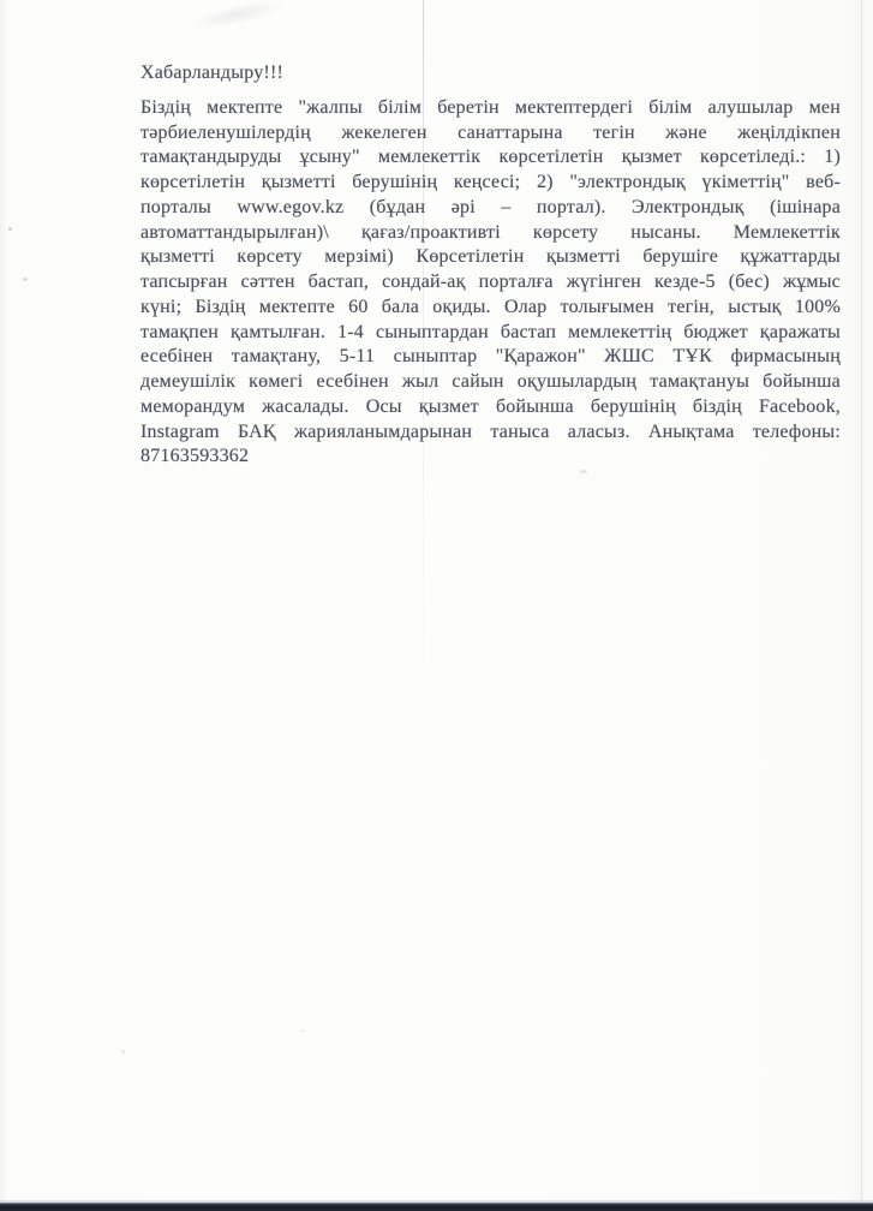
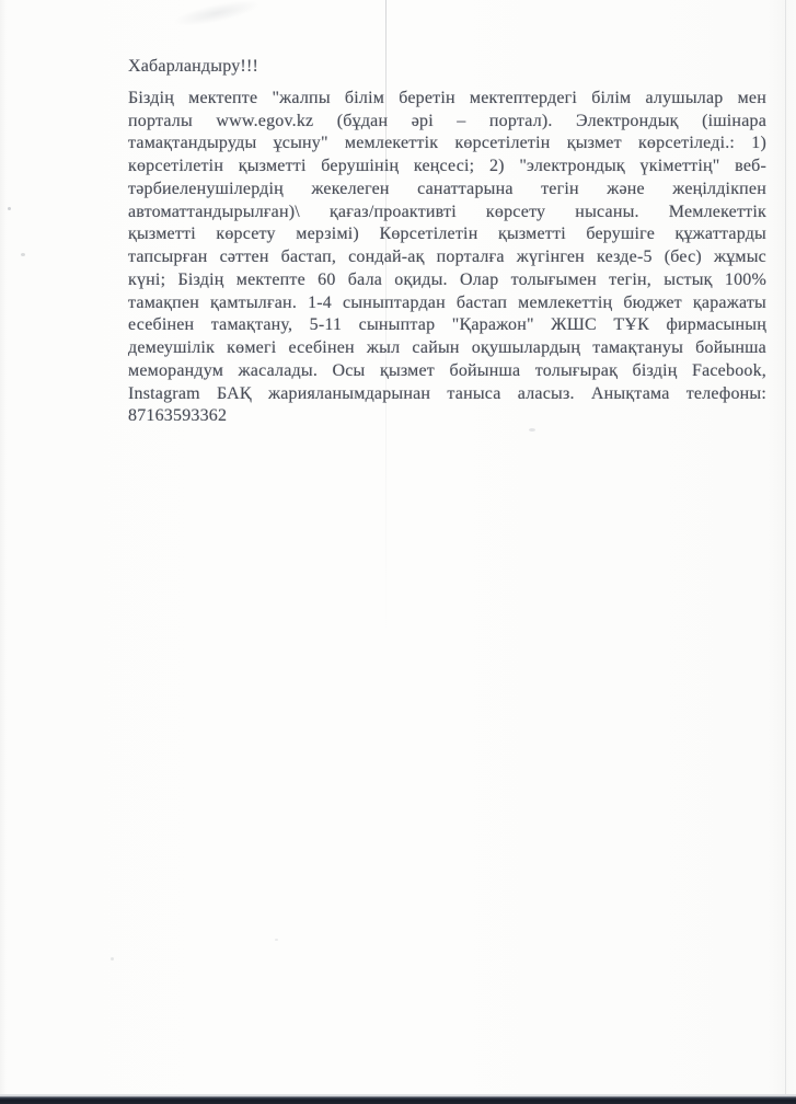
  Хабарландыру!!!
  Біздің мектепте "жалпы білім беретін мектептердегі білім алушылар мен
- тәрбиеленушілердің жекелеген санаттарына тегін және жеңілдікпен
+ порталы www.egov.kz (бұдан әрі – портал). Электрондық (ішінара
  тамақтандыруды ұсыну" мемлекеттік көрсетілетін қызмет көрсетіледі.: 1)
  көрсетілетін қызметті берушінің кеңсесі; 2) "электрондық үкіметтің" веб-
- порталы www.egov.kz (бұдан әрі – портал). Электрондық (ішінара
+ тәрбиеленушілердің жекелеген санаттарына тегін және жеңілдікпен
  автоматтандырылған)\ қағаз/проактивті көрсету нысаны. Мемлекеттік
  қызметті көрсету мерзімі) Көрсетілетін қызметті берушіге құжаттарды
  тапсырған сәттен бастап, сондай-ақ порталға жүгінген кезде-5 (бес) жұмыс
  күні; Біздің мектепте 60 бала оқиды. Олар толығымен тегін, ыстық 100%
  тамақпен қамтылған. 1-4 сыныптардан бастап мемлекеттің бюджет қаражаты
  есебінен тамақтану, 5-11 сыныптар "Қаражон" ЖШС ТҰК фирмасының
  демеушілік көмегі есебінен жыл сайын оқушылардың тамақтануы бойынша
- меморандум жасалады. Осы қызмет бойынша берушінің біздің Facebook,
+ меморандум жасалады. Осы қызмет бойынша толығырақ біздің Facebook,
  Instagram БАҚ жарияланымдарынан таныса аласыз. Анықтама телефоны:
  87163593362
